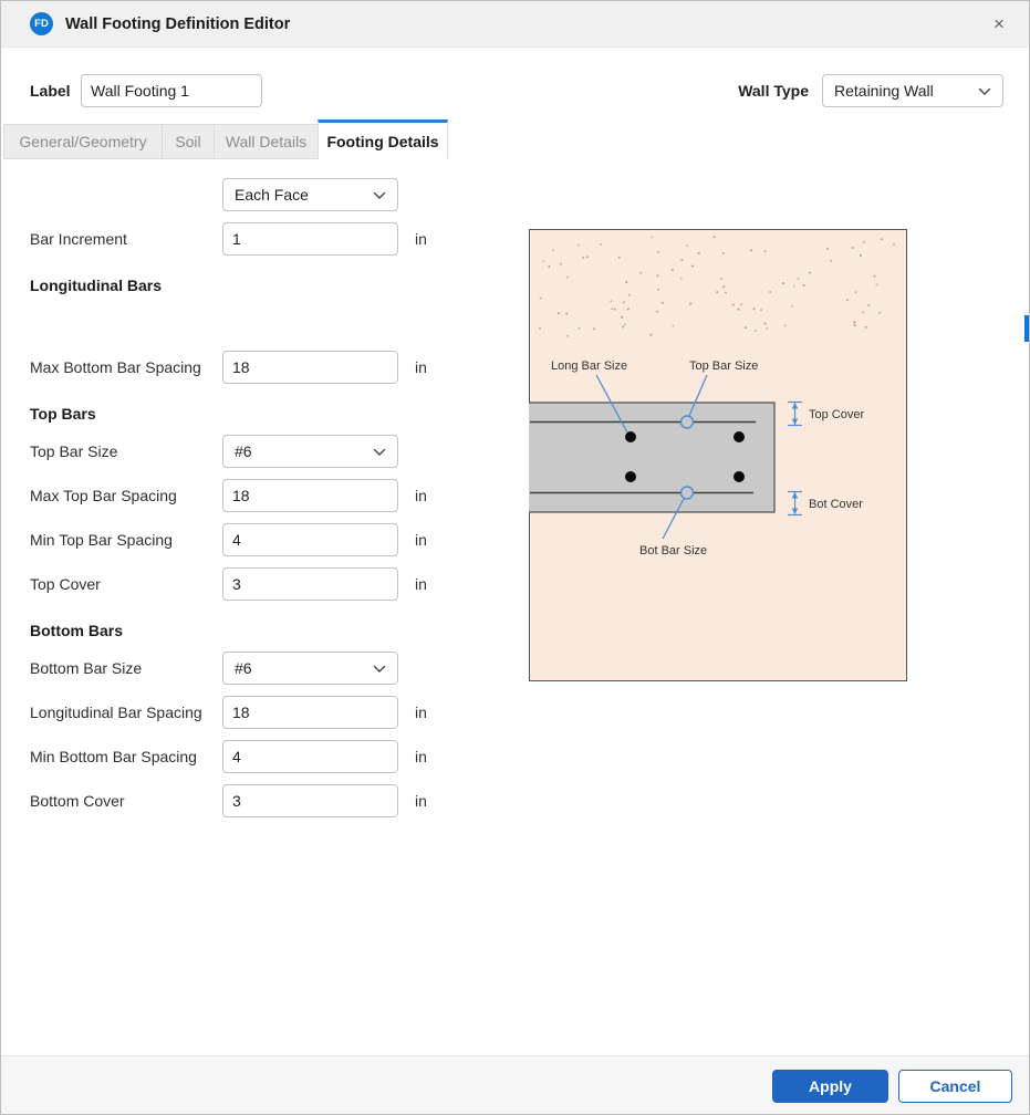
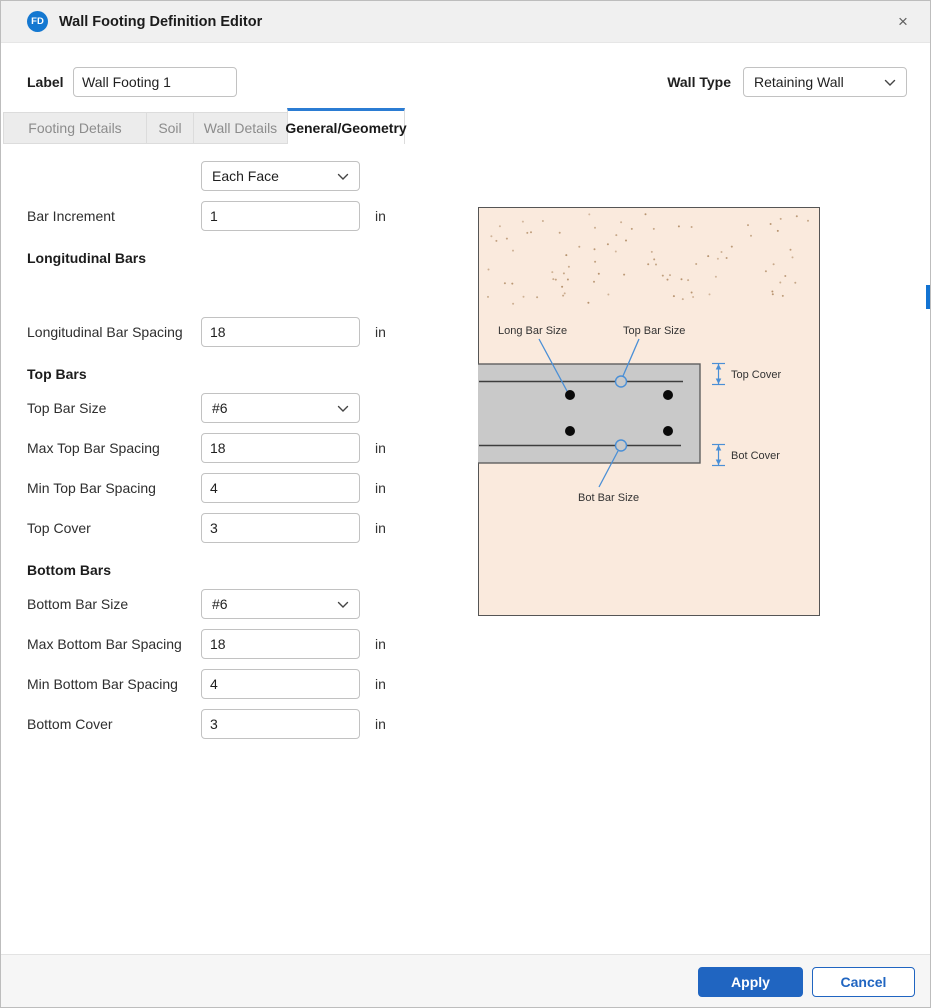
  FD
  Wall Footing Definition Editor
  ×
  Label
  Wall Footing 1
  Wall Type
  Retaining Wall
- General/Geometry
+ Footing Details
  Soil
  Wall Details
- Footing Details
+ General/Geometry
  Each Face
  Bar Increment
  1
  in
  Longitudinal Bars
- Max Bottom Bar Spacing
+ Longitudinal Bar Spacing
  18
  in
  Top Bars
  Top Bar Size
  #6
  Max Top Bar Spacing
  18
  in
  Min Top Bar Spacing
  4
  in
  Top Cover
  3
  in
  Bottom Bars
  Bottom Bar Size
  #6
- Longitudinal Bar Spacing
+ Max Bottom Bar Spacing
  18
  in
  Min Bottom Bar Spacing
  4
  in
  Bottom Cover
  3
  in
  Long Bar Size
  Top Bar Size
  Bot Bar Size
  Top Cover
  Bot Cover
  Apply
  Cancel
